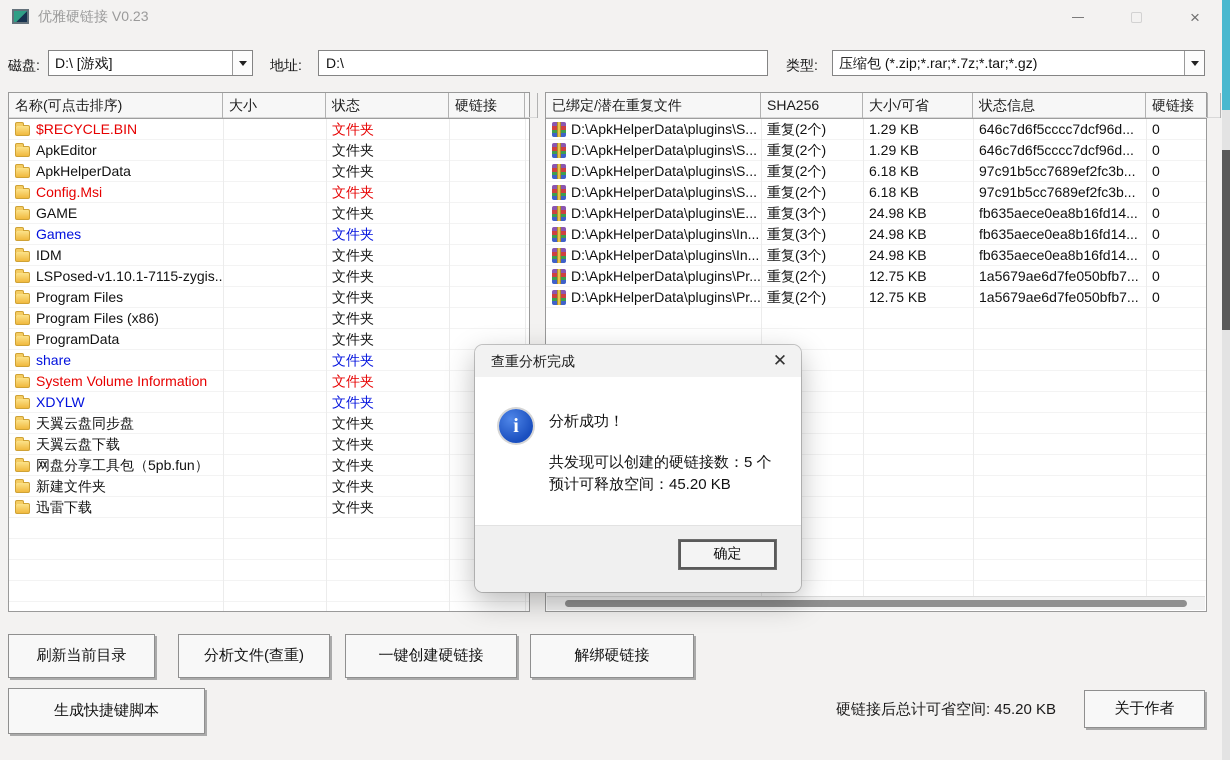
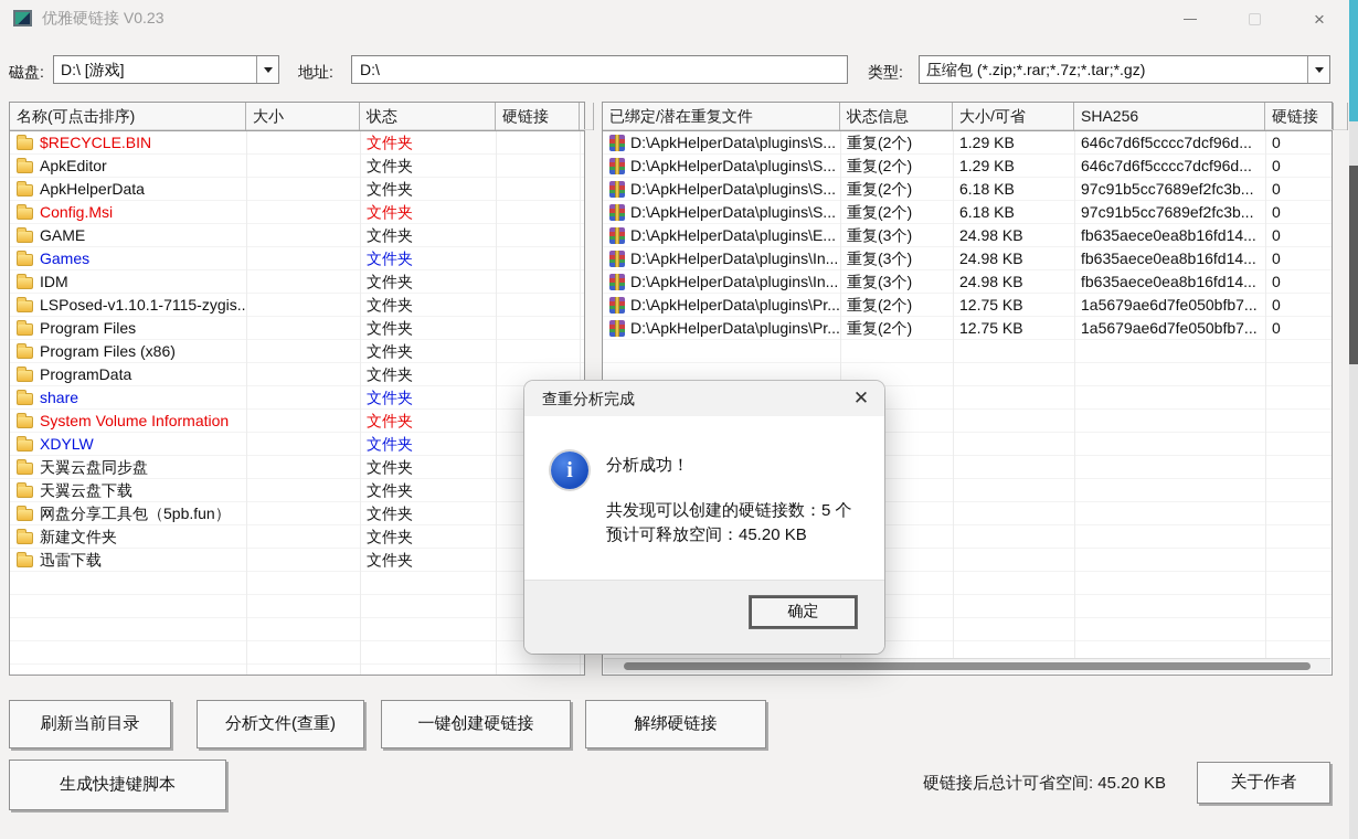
  优雅硬链接 V0.23
  ×
  磁盘:
  D:\ [游戏]
  地址:
  D:\
  类型:
  压缩包 (*.zip;*.rar;*.7z;*.tar;*.gz)
  名称(可点击排序)
  大小
  状态
  硬链接
  $RECYCLE.BIN
  文件夹
  ApkEditor
  文件夹
  ApkHelperData
  文件夹
  Config.Msi
  文件夹
  GAME
  文件夹
  Games
  文件夹
  IDM
  文件夹
  LSPosed-v1.10.1-7115-zygis..
  文件夹
  Program Files
  文件夹
  Program Files (x86)
  文件夹
  ProgramData
  文件夹
  share
  文件夹
  System Volume Information
  文件夹
  XDYLW
  文件夹
  天翼云盘同步盘
  文件夹
  天翼云盘下载
  文件夹
  网盘分享工具包（5pb.fun）
  文件夹
  新建文件夹
  文件夹
  迅雷下载
  文件夹
  已绑定/潜在重复文件
- SHA256
+ 状态信息
  大小/可省
- 状态信息
+ SHA256
  硬链接
  D:\ApkHelperData\plugins\S...
  重复(2个)
  1.29 KB
  646c7d6f5cccc7dcf96d...
  0
  D:\ApkHelperData\plugins\S...
  重复(2个)
  1.29 KB
  646c7d6f5cccc7dcf96d...
  0
  D:\ApkHelperData\plugins\S...
  重复(2个)
  6.18 KB
  97c91b5cc7689ef2fc3b...
  0
  D:\ApkHelperData\plugins\S...
  重复(2个)
  6.18 KB
  97c91b5cc7689ef2fc3b...
  0
  D:\ApkHelperData\plugins\E...
  重复(3个)
  24.98 KB
  fb635aece0ea8b16fd14...
  0
  D:\ApkHelperData\plugins\In...
  重复(3个)
  24.98 KB
  fb635aece0ea8b16fd14...
  0
  D:\ApkHelperData\plugins\In...
  重复(3个)
  24.98 KB
  fb635aece0ea8b16fd14...
  0
  D:\ApkHelperData\plugins\Pr...
  重复(2个)
  12.75 KB
  1a5679ae6d7fe050bfb7...
  0
  D:\ApkHelperData\plugins\Pr...
  重复(2个)
  12.75 KB
  1a5679ae6d7fe050bfb7...
  0
  查重分析完成
  ✕
  i
  分析成功！
  共发现可以创建的硬链接数：5 个
  预计可释放空间：45.20 KB
  确定
  刷新当前目录
  分析文件(查重)
  一键创建硬链接
  解绑硬链接
  生成快捷键脚本
  关于作者
  硬链接后总计可省空间: 45.20 KB
